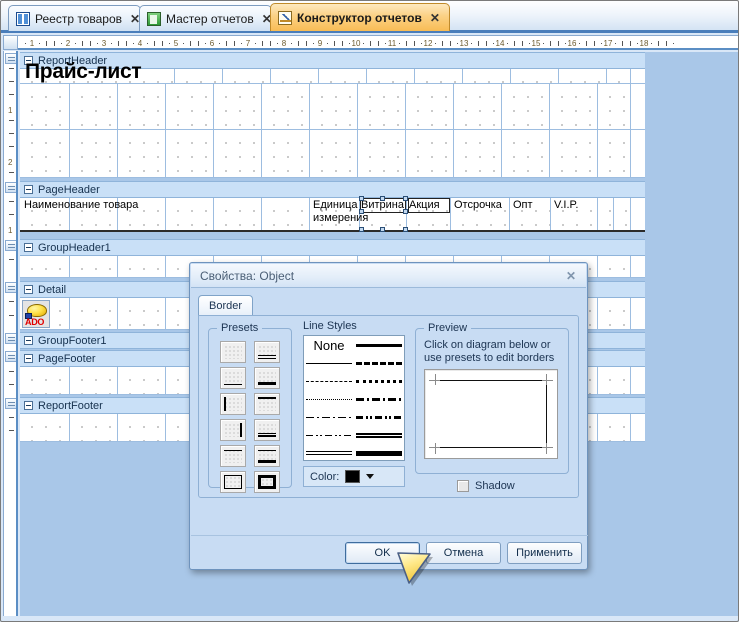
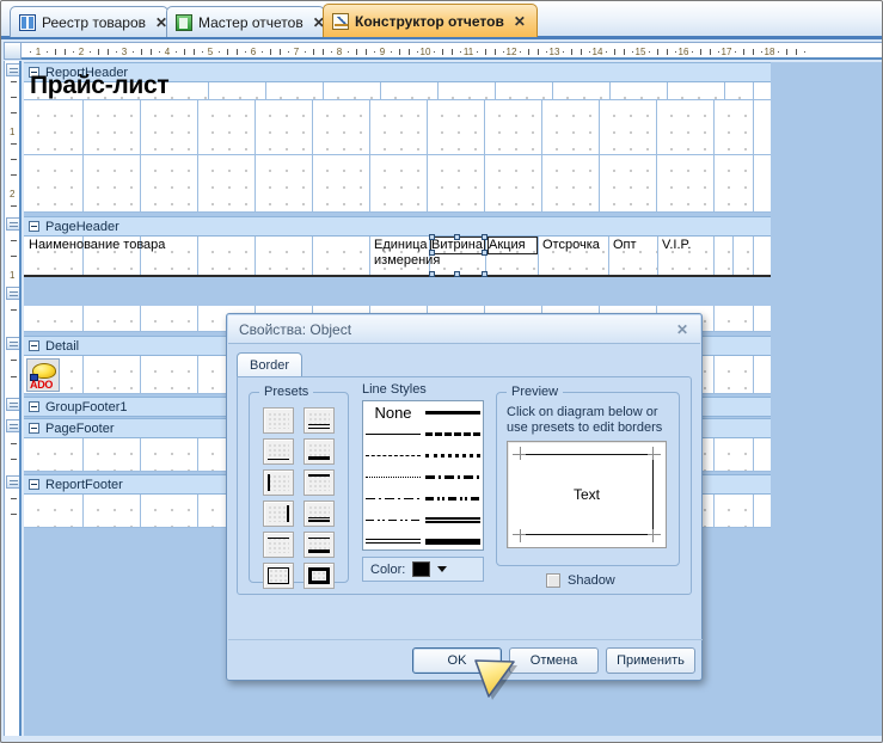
  Реестр товаров
  ✕
  Мастер отчетов
  ✕
  Конструктор отчетов
  ✕
  1
  2
  3
  4
  5
  6
  7
  8
  9
  10
  11
  12
  13
  14
  15
  16
  17
  18
  1
  2
  1
  ReportHeader
  Прайс-лист
  PageHeader
  Наименование товара
  Единица измерен
  Витрина
  Акция
  Отсрочка
  Опт
  V.I.P.
- GroupHeader1
  Detail
  ADO
  GroupFooter1
  PageFooter
  ReportFooter
  Свойства: Object
  ✕
  Border
  Presets
  Line Styles
  None
  Color:
  Preview
  Click on diagram below or
  use presets to edit borders
+ Text
  Shadow
  OK
  Отмена
  Применить
